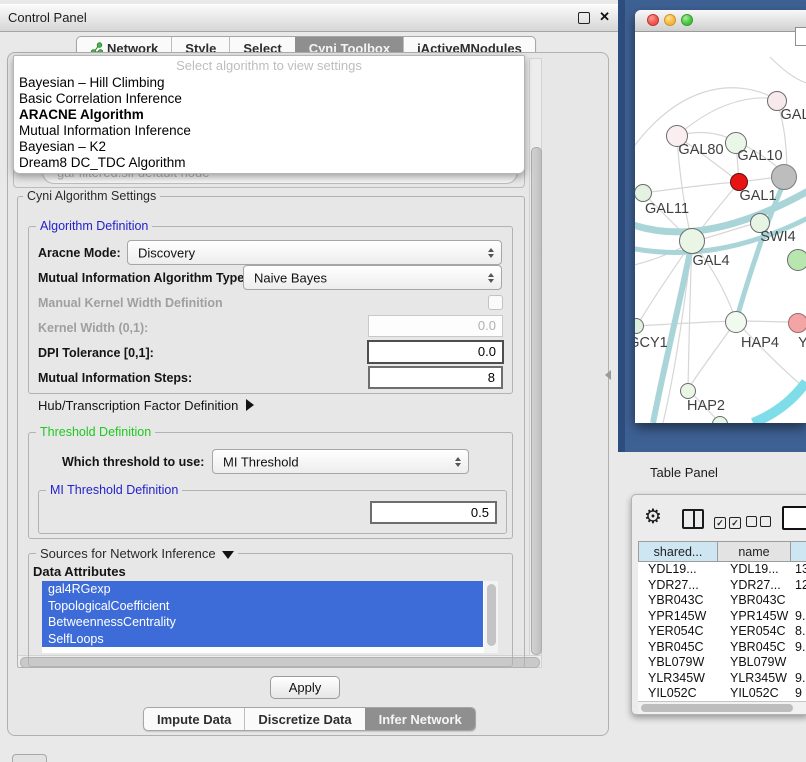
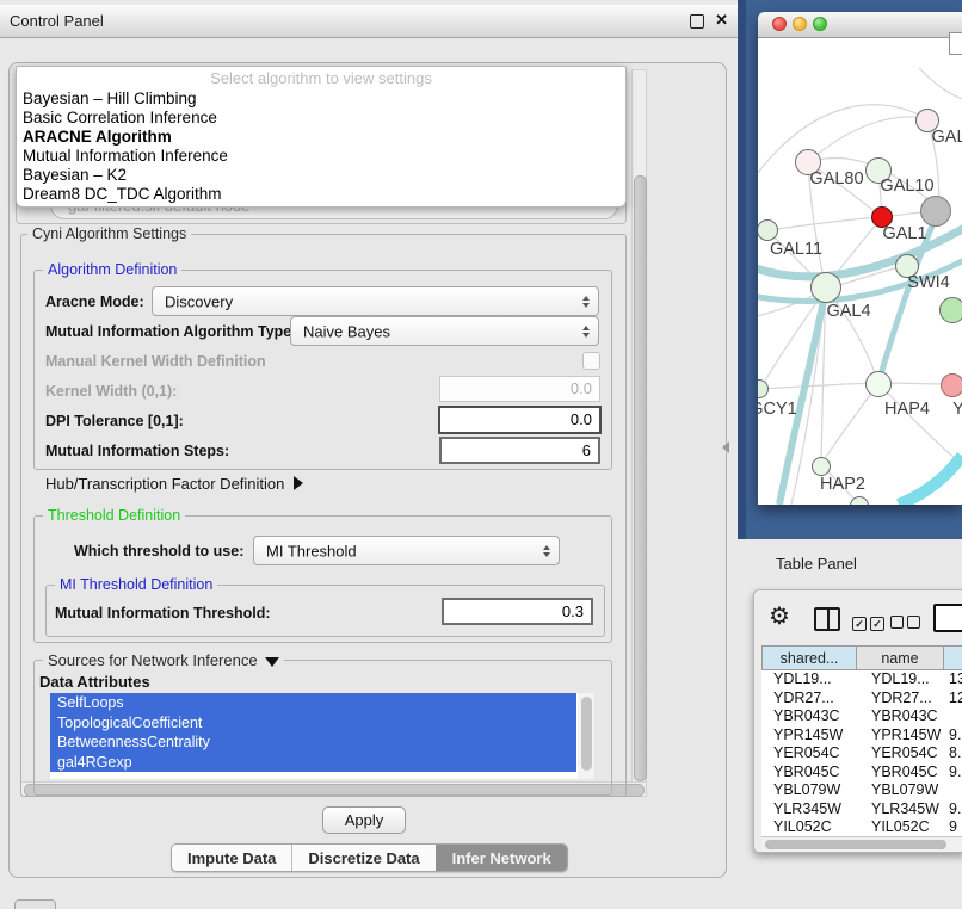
  Control Panel
  ✕
- Network
- Style
- Select
- Cyni Toolbox
- jActiveMNodules
  Select algorithm to view settings
  Bayesian – Hill Climbing
  Basic Correlation Inference
  ARACNE Algorithm
  Mutual Information Inference
  Bayesian – K2
  Dream8 DC_TDC Algorithm
  Cyni Algorithm Settings
  Algorithm Definition
  Aracne Mode:
  Discovery
  Mutual Information Algorithm Type
  Naive Bayes
  Manual Kernel Width Definition
  Kernel Width (0,1):
  0.0
  DPI Tolerance [0,1]:
  0.0
  Mutual Information Steps:
- 8
+ 6
  Hub/Transcription Factor Definition
  Threshold Definition
  Which threshold to use:
  MI Threshold
  MI Threshold Definition
+ Mutual Information Threshold:
- 0.5
+ 0.3
  Sources for Network Inference
  Data Attributes
- gal4RGexp
+ SelfLoops
  TopologicalCoefficient
  BetweennessCentrality
- SelfLoops
+ gal4RGexp
  Apply
  Impute Data
  Discretize Data
  Infer Network
  GAL80
  GAL10
  GAL1
  GAL11
  SWI4
  GAL4
  CY1
  HAP4
  HAP2
  GAL
  Y
  Table Panel
  ⚙
  ✓ ✓
  shared...
  name
  YDL19...
  YDL19...
  13
  YDR27...
  YDR27...
  12
  YBR043C
  YBR043C
  YPR145W
  YPR145W
  9.
  YER054C
  YER054C
  8.
  YBR045C
  YBR045C
  9.
  YBL079W
  YBL079W
  YLR345W
  YLR345W
  9.
  YIL052C
  YIL052C
  9
